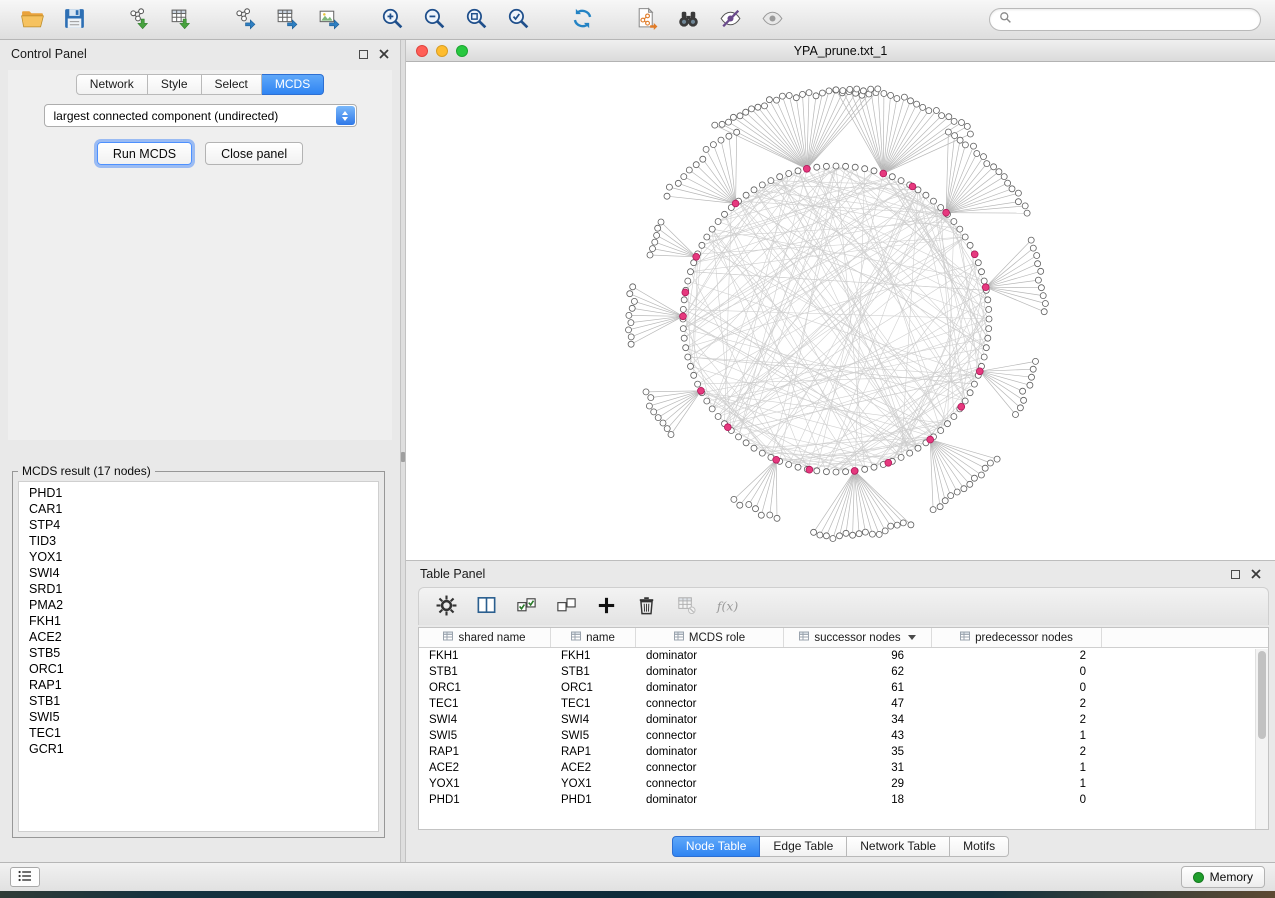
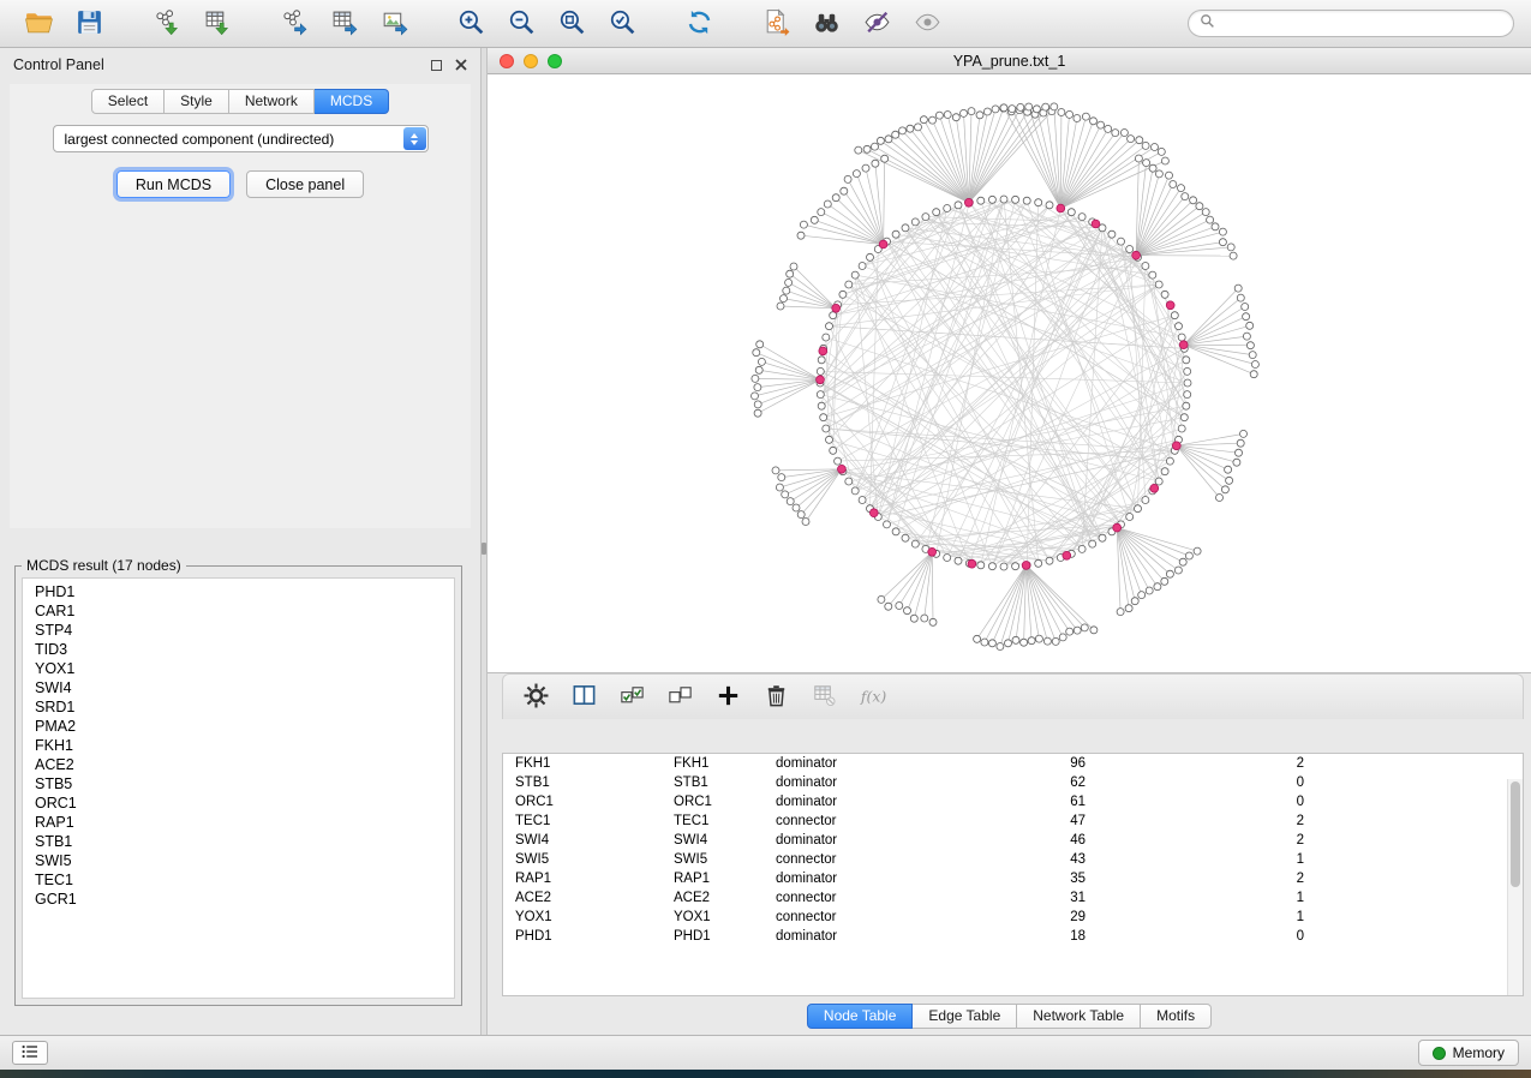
  Control Panel
- Network
+ Select
  Style
- Select
+ Network
  MCDS
  largest connected component (undirected)
  Run MCDS
  Close panel
  MCDS result (17 nodes)
  PHD1
  CAR1
  STP4
  TID3
  YOX1
  SWI4
  SRD1
  PMA2
  FKH1
  ACE2
  STB5
  ORC1
  RAP1
  STB1
  SWI5
  TEC1
  GCR1
  YPA_prune.txt_1
- Table Panel
  f(x)
- shared name
- name
- MCDS role
- successor nodes
- predecessor nodes
  FKH1
  FKH1
  dominator
  96
  2
  STB1
  STB1
  dominator
  62
  0
  ORC1
  ORC1
  dominator
  61
  0
  TEC1
  TEC1
  connector
  47
  2
  SWI4
  SWI4
  dominator
- 34
+ 46
  2
  SWI5
  SWI5
  connector
  43
  1
  RAP1
  RAP1
  dominator
  35
  2
  ACE2
  ACE2
  connector
  31
  1
  YOX1
  YOX1
  connector
  29
  1
  PHD1
  PHD1
  dominator
  18
  0
  Node Table
  Edge Table
  Network Table
  Motifs
  Memory
